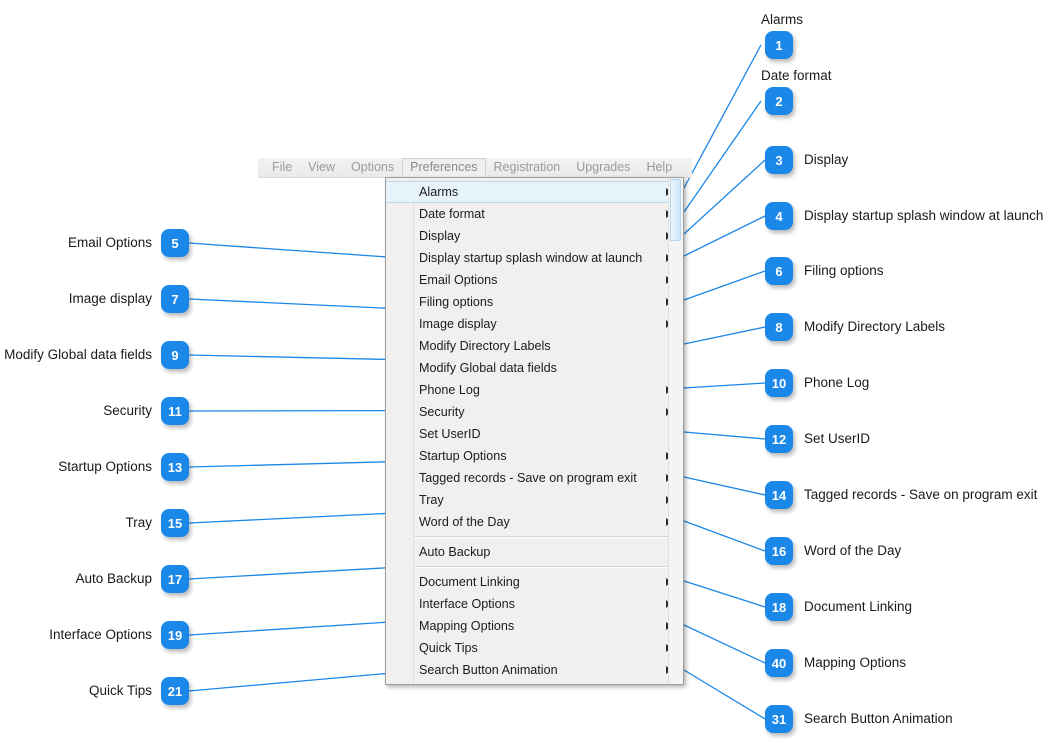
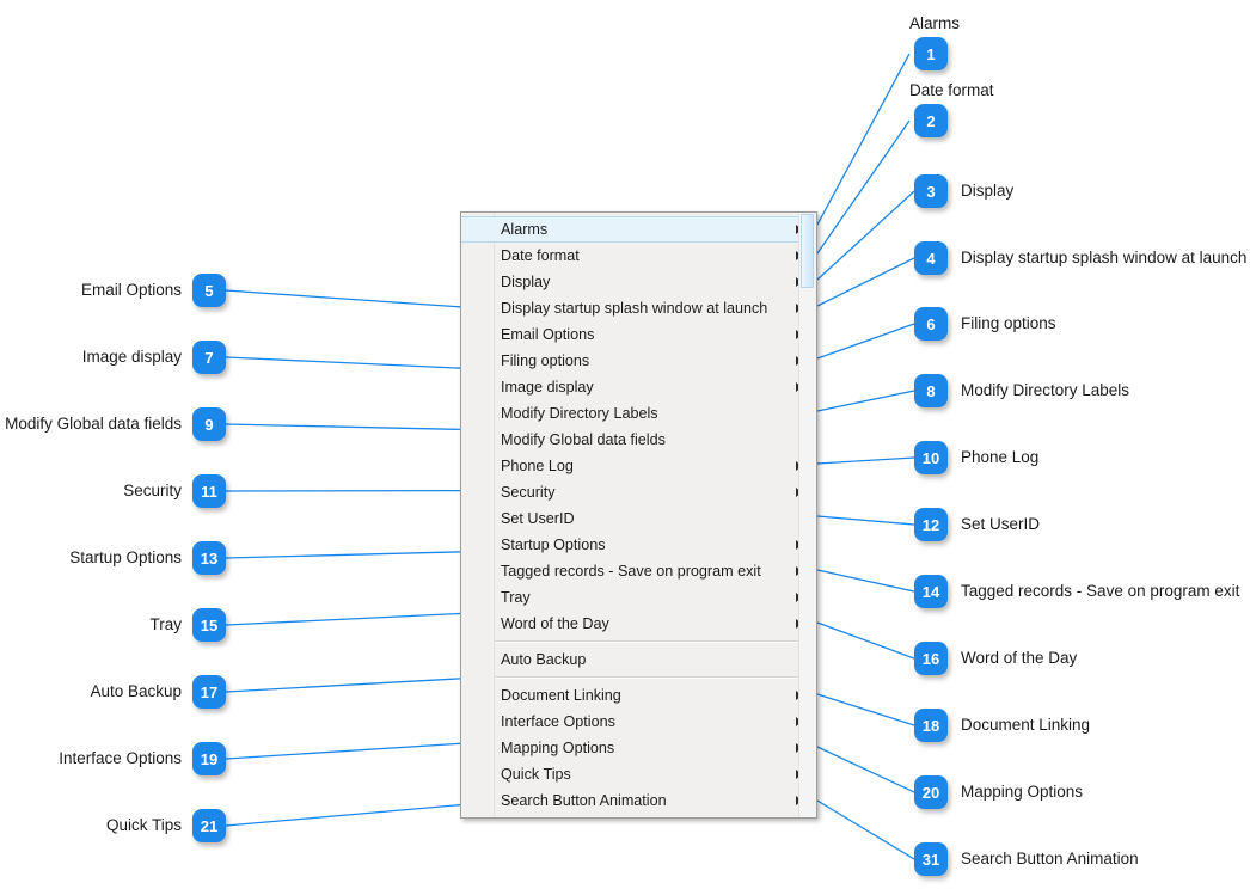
- File
- View
- Options
- Preferences
- Registration
- Upgrades
- Help
  Alarms
  Date format
  Display
  Display startup splash window at launch
  Email Options
  Filing options
  Image display
  Modify Directory Labels
  Modify Global data fields
  Phone Log
  Security
  Set UserID
  Startup Options
  Tagged records - Save on program exit
  Tray
  Word of the Day
  Auto Backup
  Document Linking
  Interface Options
  Mapping Options
  Quick Tips
  Search Button Animation
  Alarms
  1
  Date format
  2
  3
  Display
  4
  Display startup splash window at launch
  Email Options
  5
  6
  Filing options
  Image display
  7
  8
  Modify Directory Labels
  Modify Global data fields
  9
  10
  Phone Log
  Security
  11
  12
  Set UserID
  Startup Options
  13
  14
  Tagged records - Save on program exit
  Tray
  15
  16
  Word of the Day
  Auto Backup
  17
  18
  Document Linking
  Interface Options
  19
- 40
+ 20
  Mapping Options
  Quick Tips
  21
  31
  Search Button Animation
